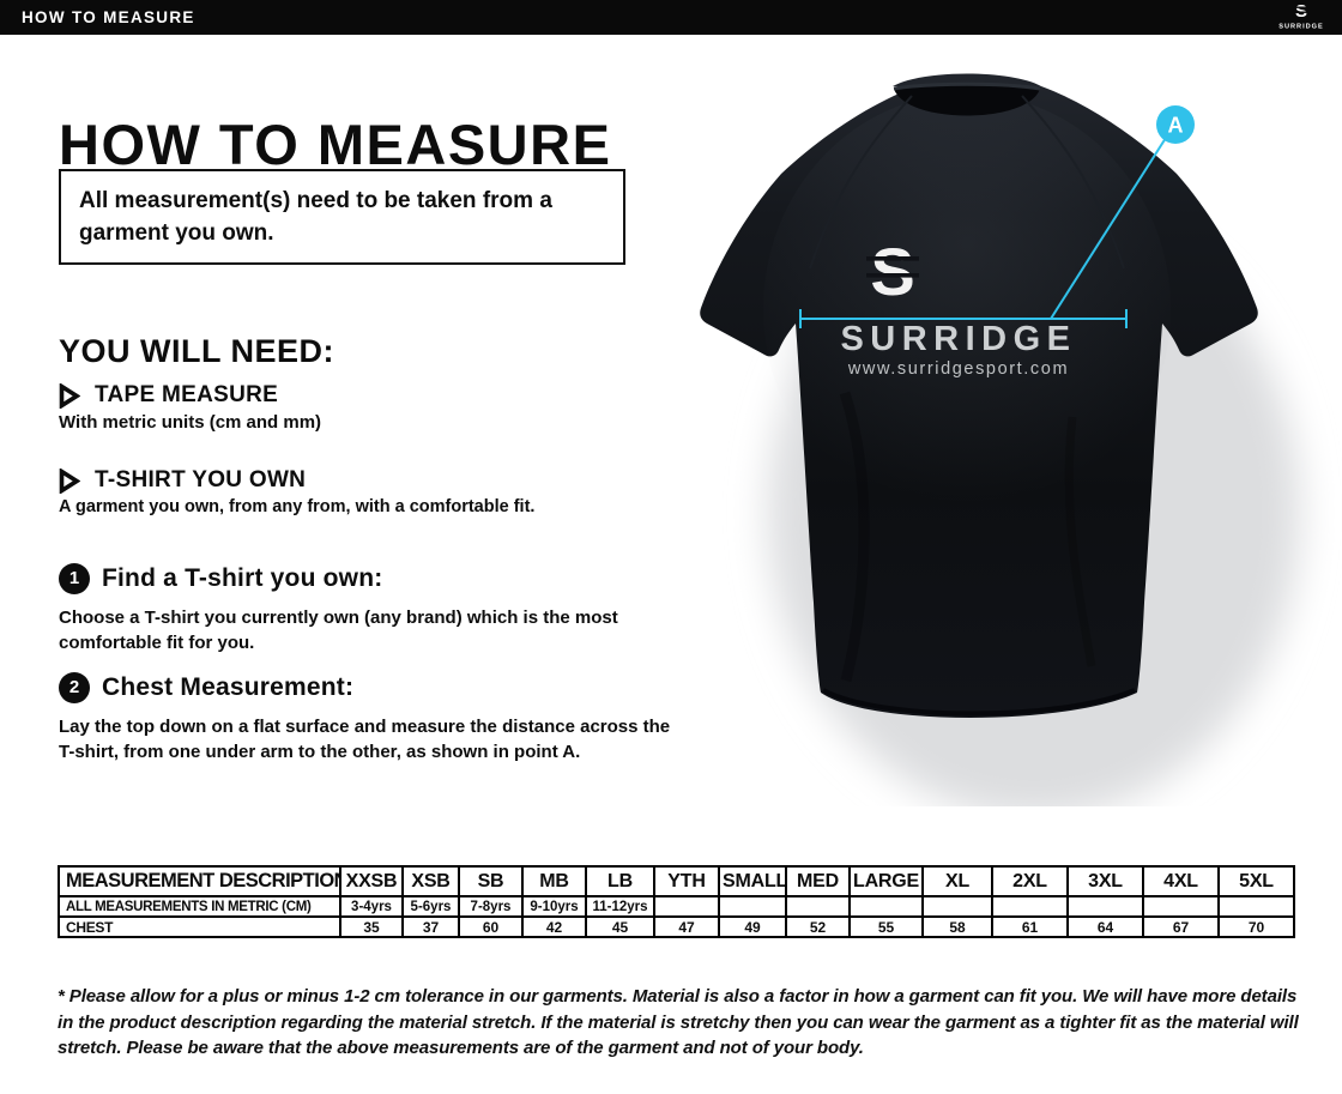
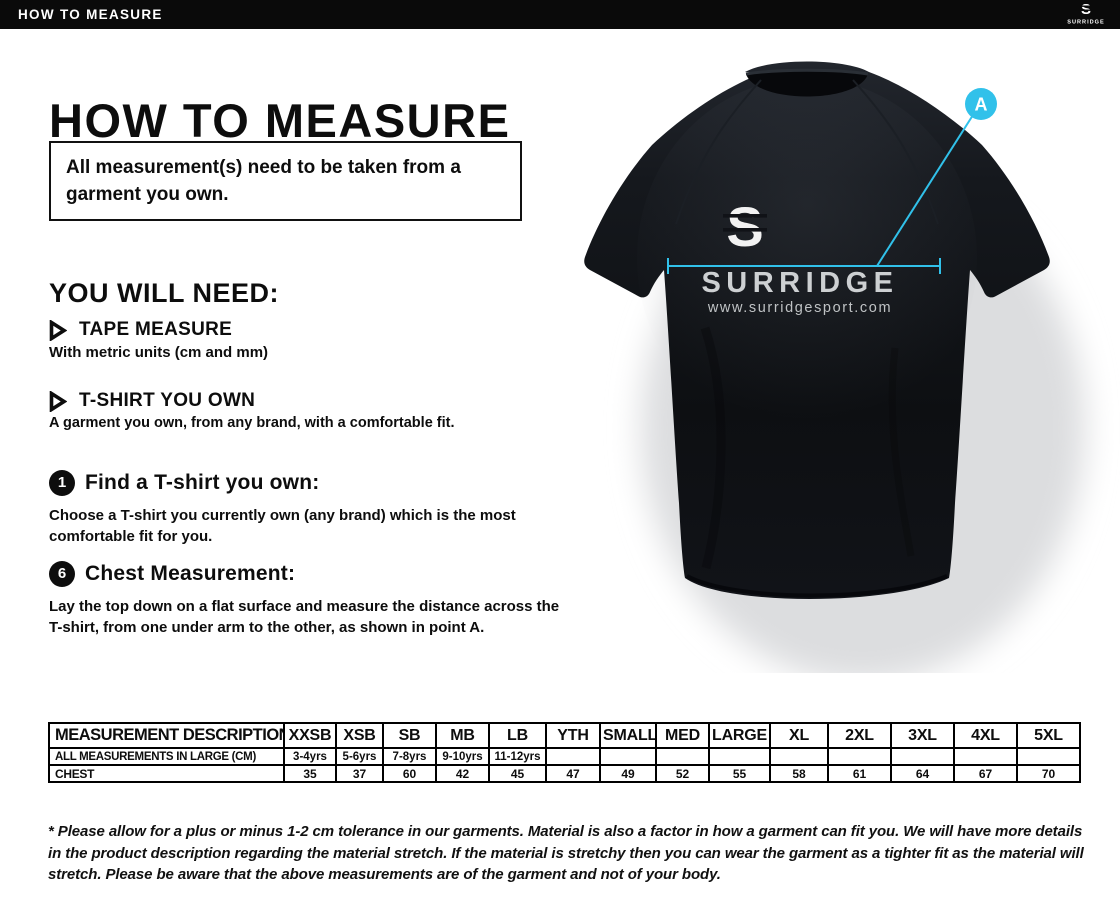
  HOW TO MEASURE
  HOW TO MEASURE
  All measurement(s) need to be taken from a garment you own.
  YOU WILL NEED:
  TAPE MEASURE
  With metric units (cm and mm)
  T-SHIRT YOU OWN
- A garment you own, from any from, with a comfortable fit.
+ A garment you own, from any brand, with a comfortable fit.
  1
  Find a T-shirt you own:
  Choose a T-shirt you currently own (any brand) which is the most comfortable fit for you.
- 2
+ 6
  Chest Measurement:
  Lay the top down on a flat surface and measure the distance across the T-shirt, from one under arm to the other, as shown in point A.
  MEASUREMENT DESCRIPTIO	XXSB	XSB	SB	MB	LB	YTH	SMALL	MED	LARGE	XL	2XL	3XL	4XL	5XL
- ALL MEASUREMENTS IN METRIC (CM)	3-4yrs	5-6yrs	7-8yrs	9-10yrs	11-12yrs
+ ALL MEASUREMENTS IN LARGE (CM)	3-4yrs	5-6yrs	7-8yrs	9-10yrs	11-12yrs
  CHEST	35	37	60	42	45	47	49	52	55	58	61	64	67	70
  * Please allow for a plus or minus 1-2 cm tolerance in our garments. Material is also a factor in how a garment can fit you. We will have more details in the product description regarding the material stretch. If the material is stretchy then you can wear the garment as a tighter fit as the material will stretch. Please be aware that the above measurements are of the garment and not of your body.
  S
  SURRIDGE
  www.surridgesport.com
  A
